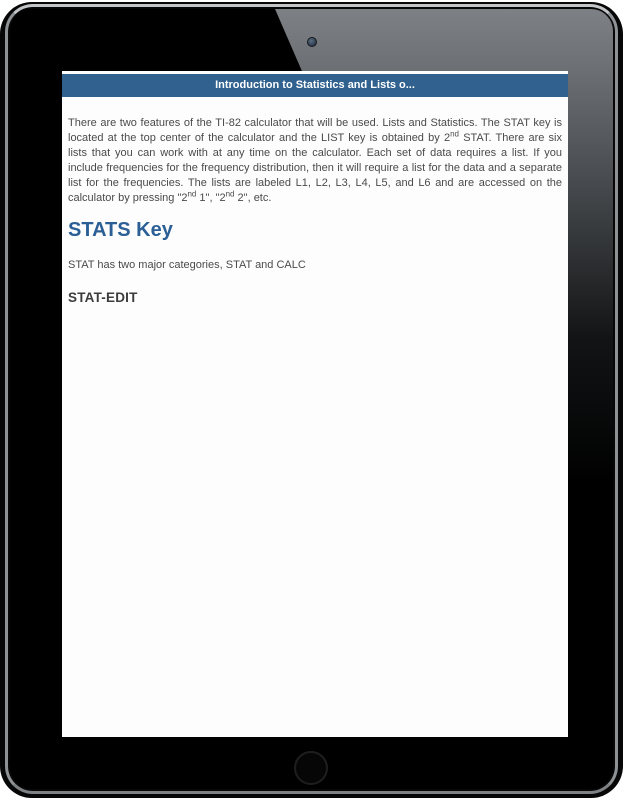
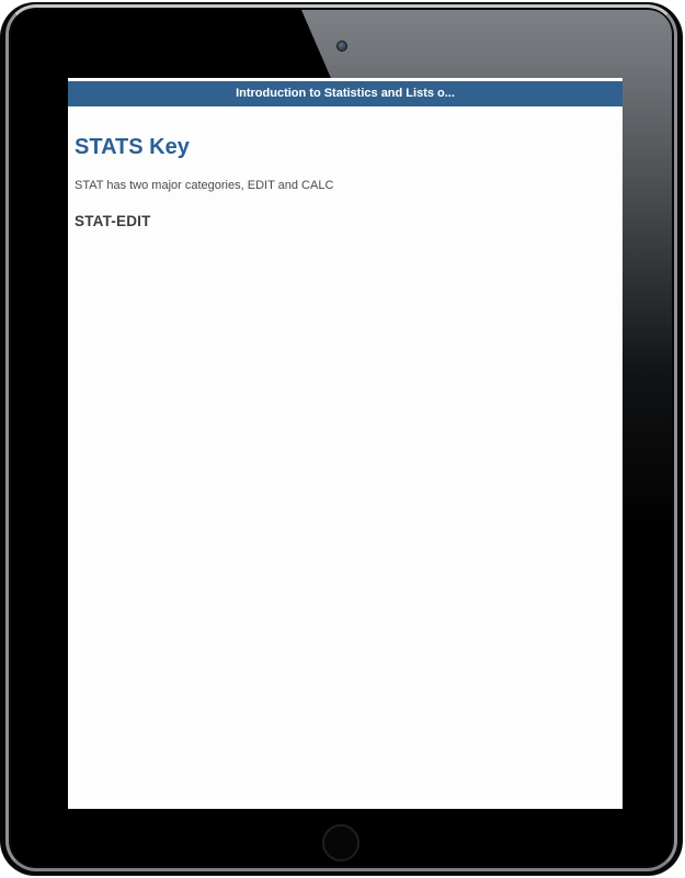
  Introduction to Statistics and Lists o...
- There are two features of the TI-82 calculator that will be used. Lists and Statistics. The STAT key is located at the top center of the calculator and the LIST key is obtained by 2nd STAT. There are six lists that you can work with at any time on the calculator. Each set of data requires a list. If you include frequencies for the frequency distribution, then it will require a list for the data and a separate list for the frequencies. The lists are labeled L1, L2, L3, L4, L5, and L6 and are accessed on the calculator by pressing "2nd 1", "2nd 2", etc.
  STATS Key
- STAT has two major categories, STAT and CALC
+ STAT has two major categories, EDIT and CALC
  STAT-EDIT
